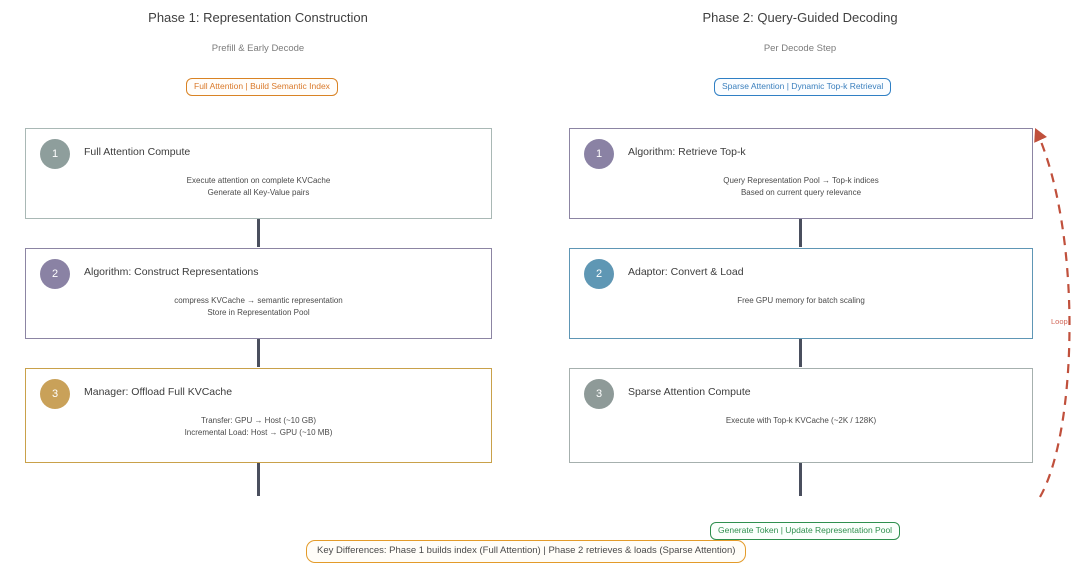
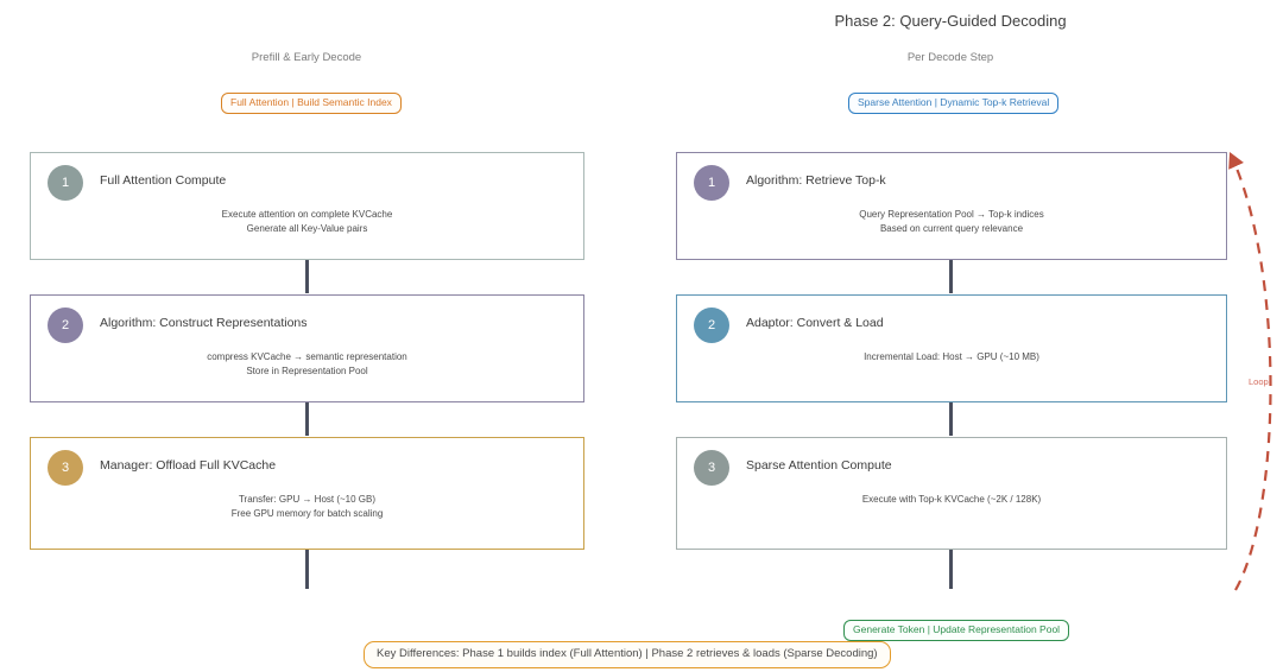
- Phase 1: Representation Construction
  Prefill & Early Decode
  Full Attention | Build Semantic Index
  1
  Full Attention Compute
  Execute attention on complete KVCache
  Generate all Key-Value pairs
  2
  Algorithm: Construct Representations
  compress KVCache → semantic representation
  Store in Representation Pool
  3
  Manager: Offload Full KVCache
  Transfer: GPU → Host (~10 GB)
- Incremental Load: Host → GPU (~10 MB)
+ Free GPU memory for batch scaling
  Phase 2: Query-Guided Decoding
  Per Decode Step
  Sparse Attention | Dynamic Top-k Retrieval
  1
  Algorithm: Retrieve Top-k
  Query Representation Pool → Top-k indices
  Based on current query relevance
  2
  Adaptor: Convert & Load
- Free GPU memory for batch scaling
+ Incremental Load: Host → GPU (~10 MB)
  3
  Sparse Attention Compute
  Execute with Top-k KVCache (~2K / 128K)
  Generate Token | Update Representation Pool
  Loop
- Key Differences: Phase 1 builds index (Full Attention) | Phase 2 retrieves & loads (Sparse Attention)
+ Key Differences: Phase 1 builds index (Full Attention) | Phase 2 retrieves & loads (Sparse Decoding)
